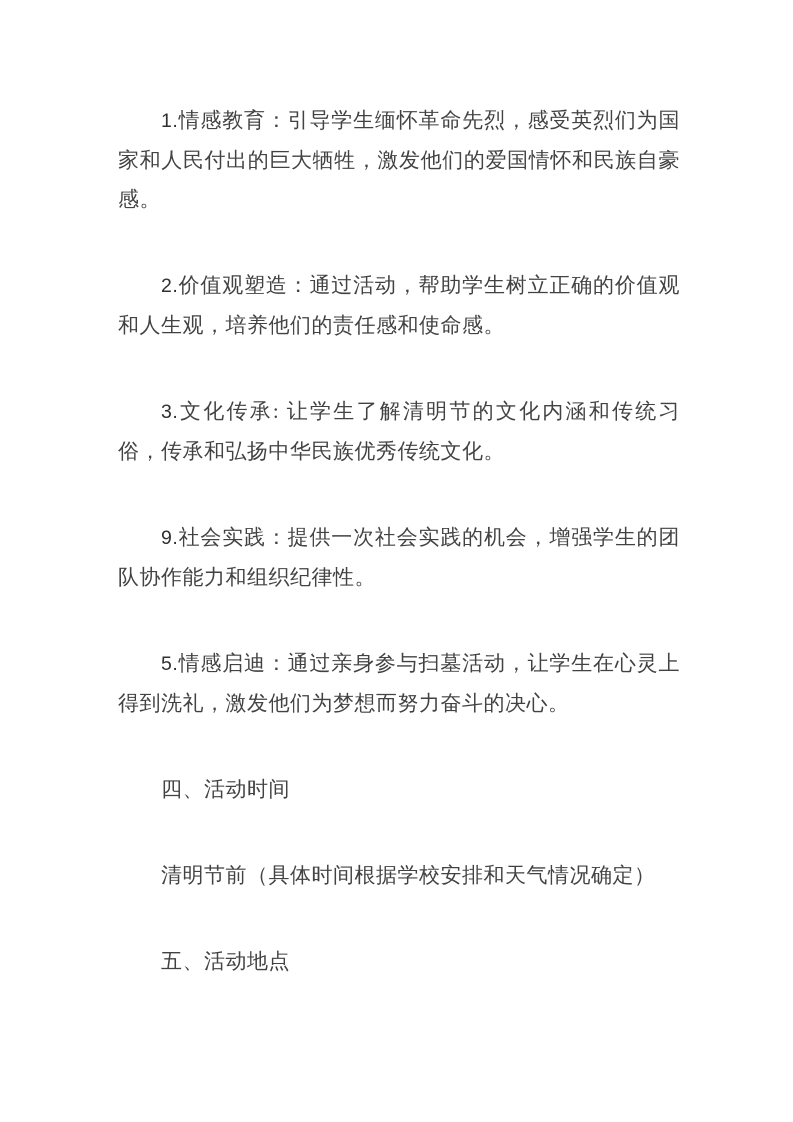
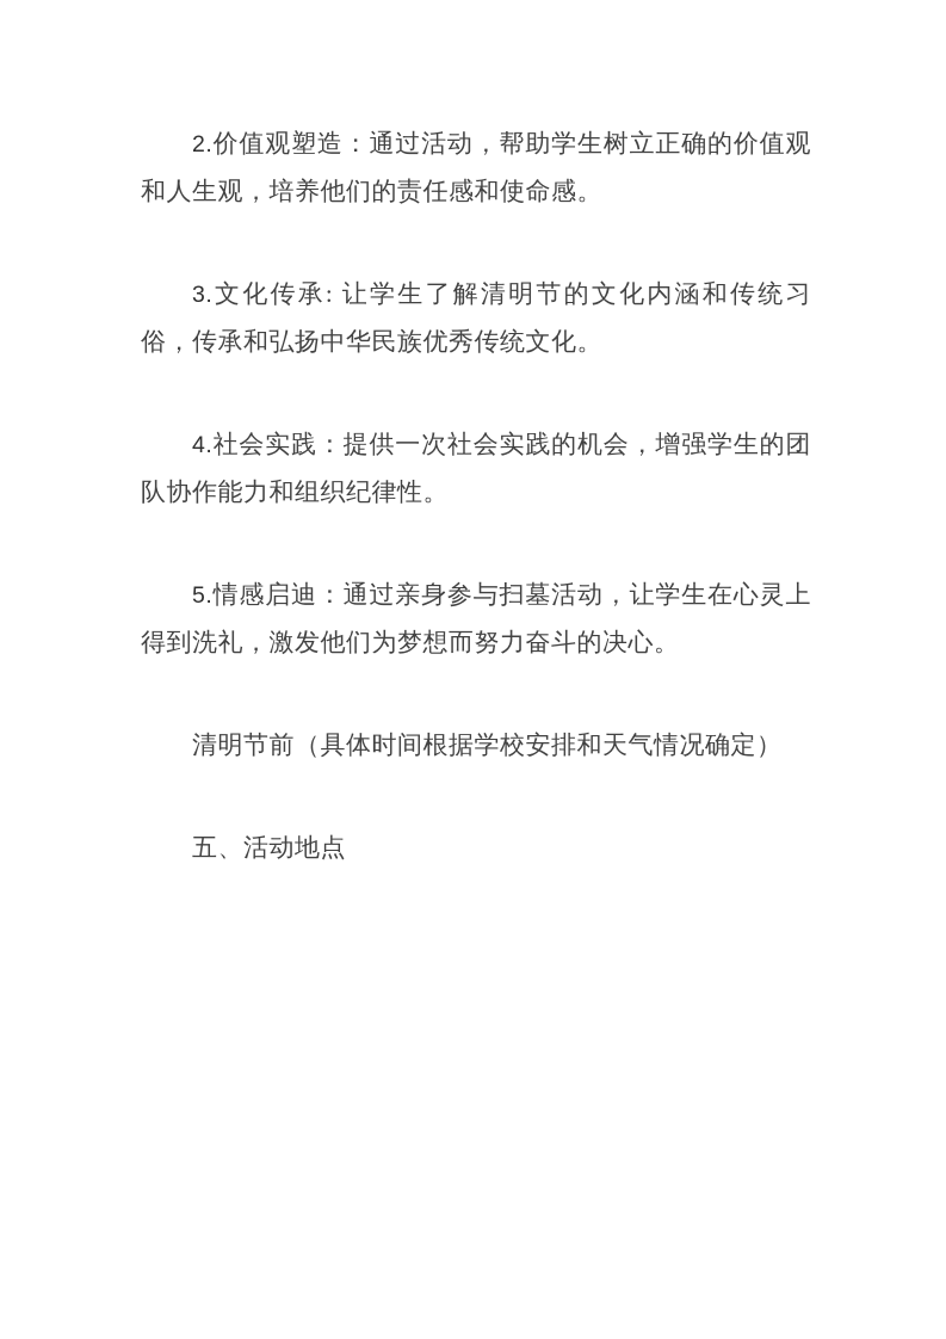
- 1.情感教育：引导学生缅怀革命先烈，感受英烈们为国家和人民付出的巨大牺牲，激发他们的爱国情怀和民族自豪感。
  2.价值观塑造：通过活动，帮助学生树立正确的价值观和人生观，培养他们的责任感和使命感。
  3.文化传承: 让学生了解清明节的文化内涵和传统习俗，传承和弘扬中华民族优秀传统文化。
- 9.社会实践：提供一次社会实践的机会，增强学生的团队协作能力和组织纪律性。
+ 4.社会实践：提供一次社会实践的机会，增强学生的团队协作能力和组织纪律性。
  5.情感启迪：通过亲身参与扫墓活动，让学生在心灵上得到洗礼，激发他们为梦想而努力奋斗的决心。
- 四、活动时间
  清明节前（具体时间根据学校安排和天气情况确定）
  五、活动地点
